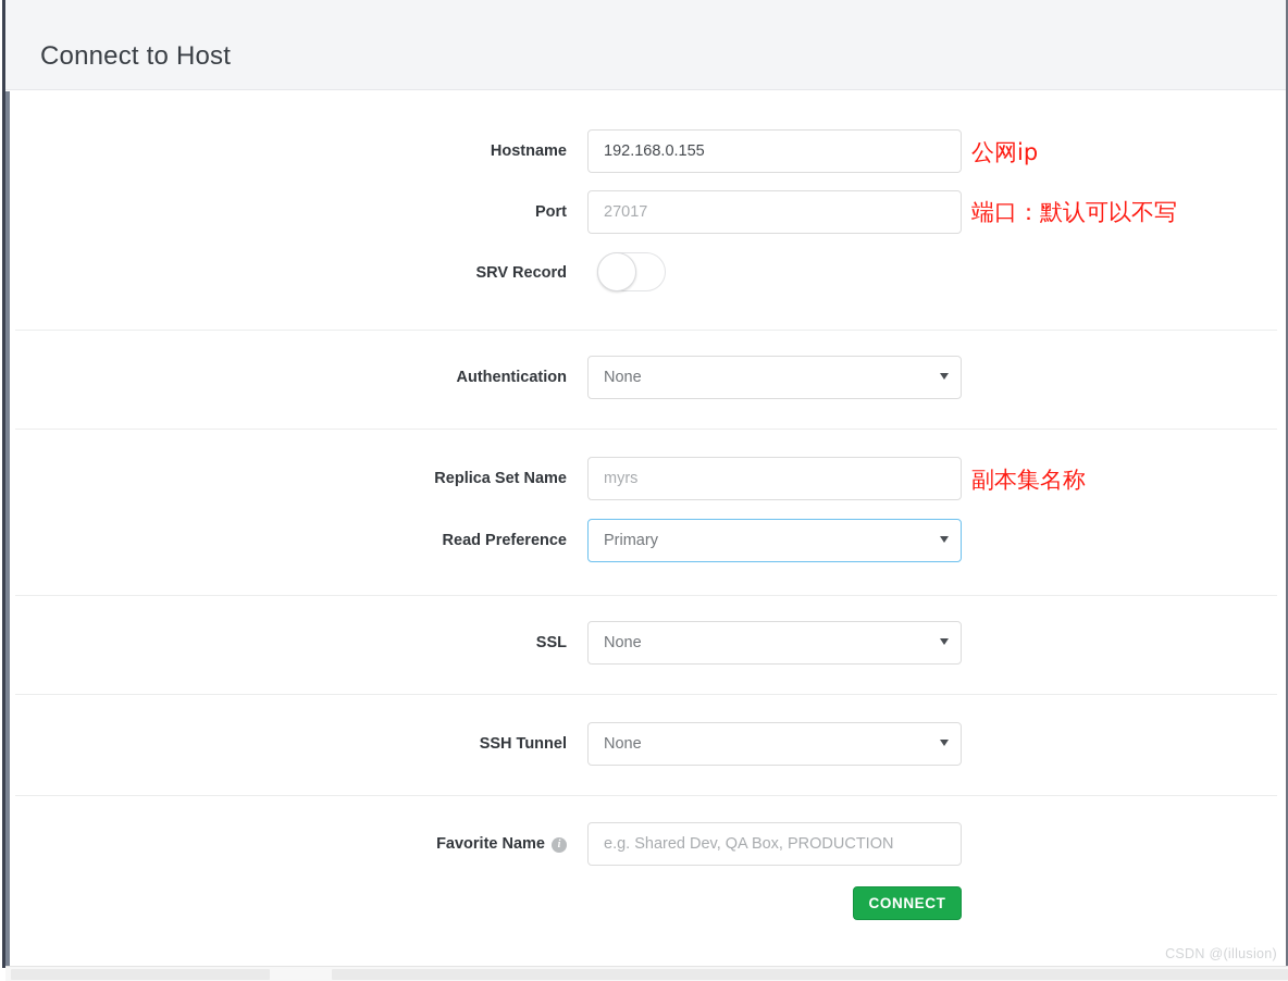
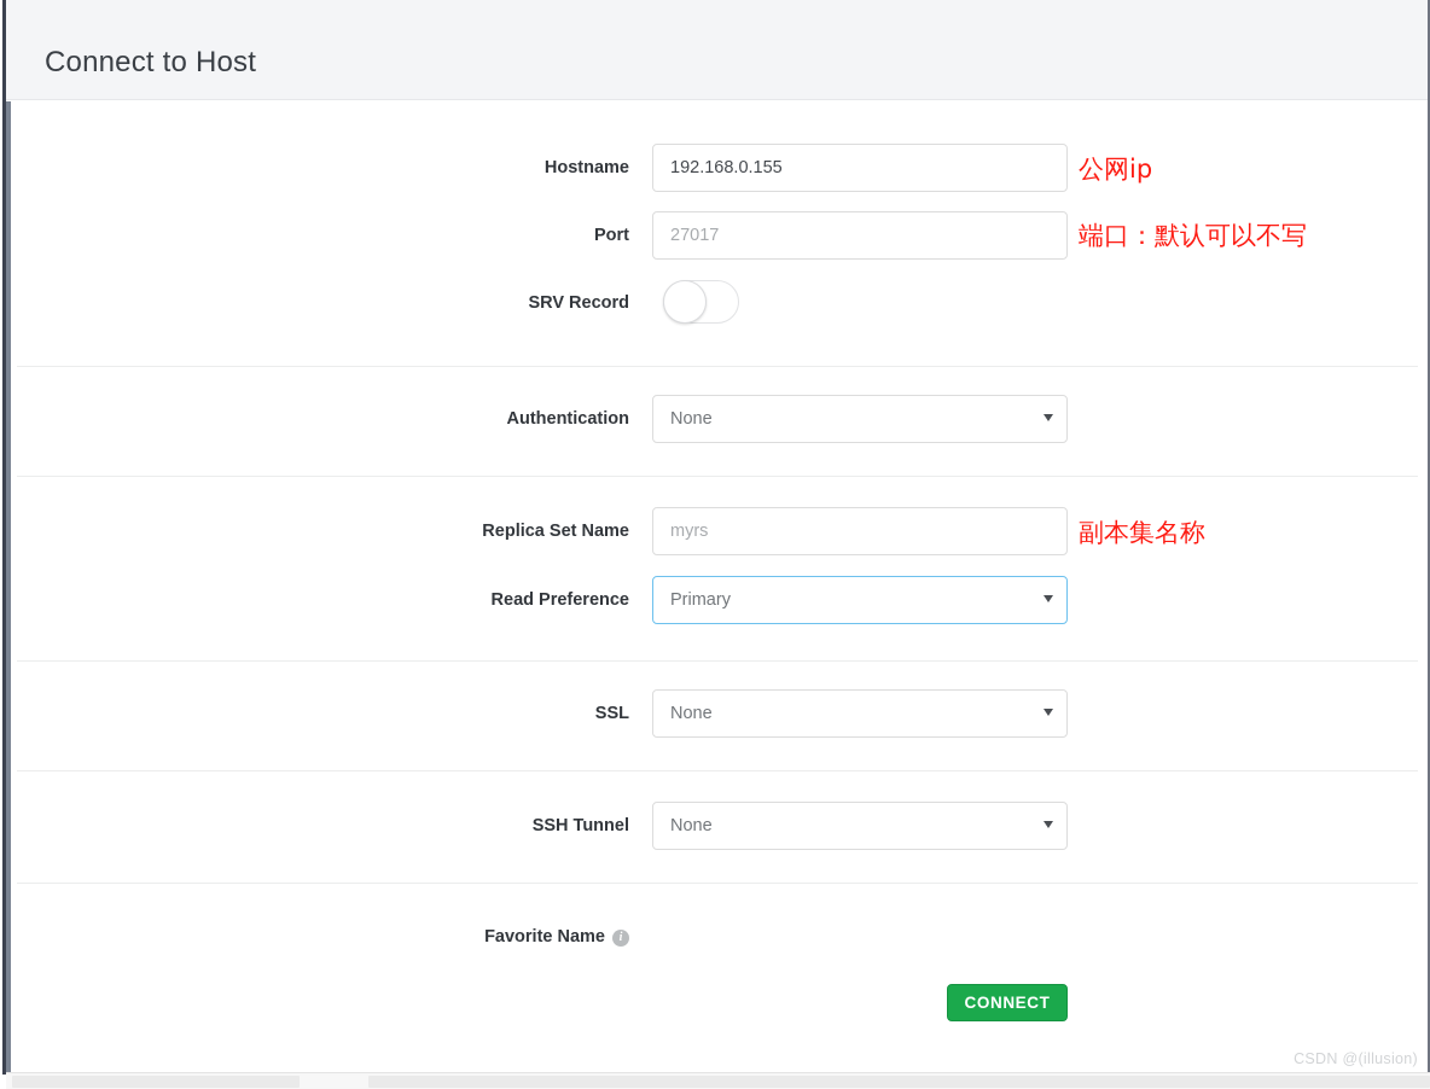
  Connect to Host
  Hostname
  192.168.0.155
  公网ip
  Port
  27017
  端口：默认可以不写
  SRV Record
  Authentication
  None
  Replica Set Name
  myrs
  副本集名称
  Read Preference
  Primary
  SSL
  None
  SSH Tunnel
  None
  Favorite Name i
- e.g. Shared Dev, QA Box, PRODUCTION
  CONNECT
  CSDN @(illusion)
